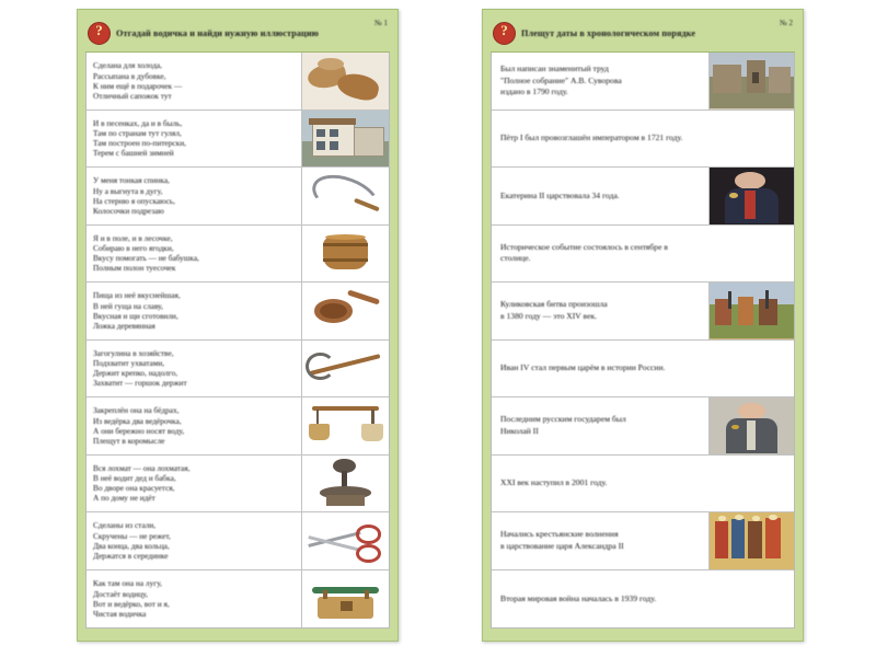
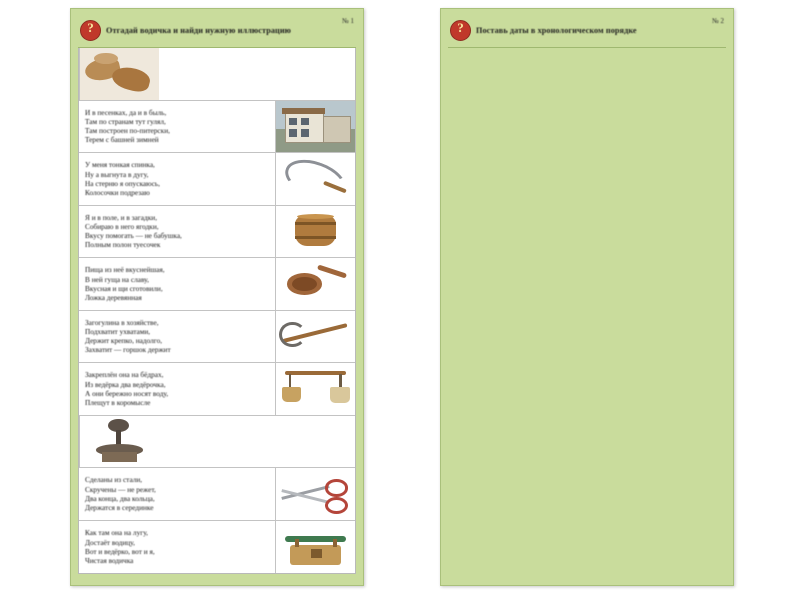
  Отгадай водичка и найди нужную иллюстрацию
  № 1
- Сделана для холода,
- Рассыпана в дубовке,
- К ним ещё в подарочек —
- Отличный сапожок тут
  И в песенках, да и в быль,
  Там по странам тут гулял,
  Там построен по-питерски,
  Терем с башней зимней
  У меня тонкая спинка,
  Ну а выгнута в дугу,
  На стерню я опускаюсь,
  Колосочки подрезаю
- Я и в поле, и в лесочке,
+ Я и в поле, и в загадки,
  Собираю в него ягодки,
  Вкусу помогать — не бабушка,
  Полным полон туесочек
  Пища из неё вкуснейшая,
  В ней гуща на славу,
  Вкусная и щи сготовили,
  Ложка деревянная
  Загогулина в хозяйстве,
  Подхватит ухватами,
  Держит крепко, надолго,
  Захватит — горшок держит
  Закреплён она на бёдрах,
  Из ведёрка два ведёрочка,
  А они бережно носят воду,
  Плещут в коромысле
- Вся лохмат — она лохматая,
- В неё водит дед и бабка,
- Во дворе она красуется,
- А по дому не идёт
  Сделаны из стали,
  Скручены — не режет,
  Два конца, два кольца,
  Держатся в серединке
  Как там она на лугу,
  Достаёт водицу,
  Вот и ведёрко, вот и я,
  Чистая водичка
- Плещут даты в хронологическом порядке
+ Поставь даты в хронологическом порядке
  № 2
- Был написан знаменитый труд
- "Полное собрание" А.В. Суворова
- издано в 1790 году.
- Пётр I был провозглашён императором в 1721 году.
- Екатерина II царствовала 34 года.
- Историческое событие состоялось в сентябре в
- столице.
- Куликовская битва произошла
- в 1380 году — это XIV век.
- Иван IV стал первым царём в истории России.
- Последним русским государем был
- Николай II
- XXI век наступил в 2001 году.
- Начались крестьянские волнения
- в царствование царя Александра II
- Вторая мировая война началась в 1939 году.
